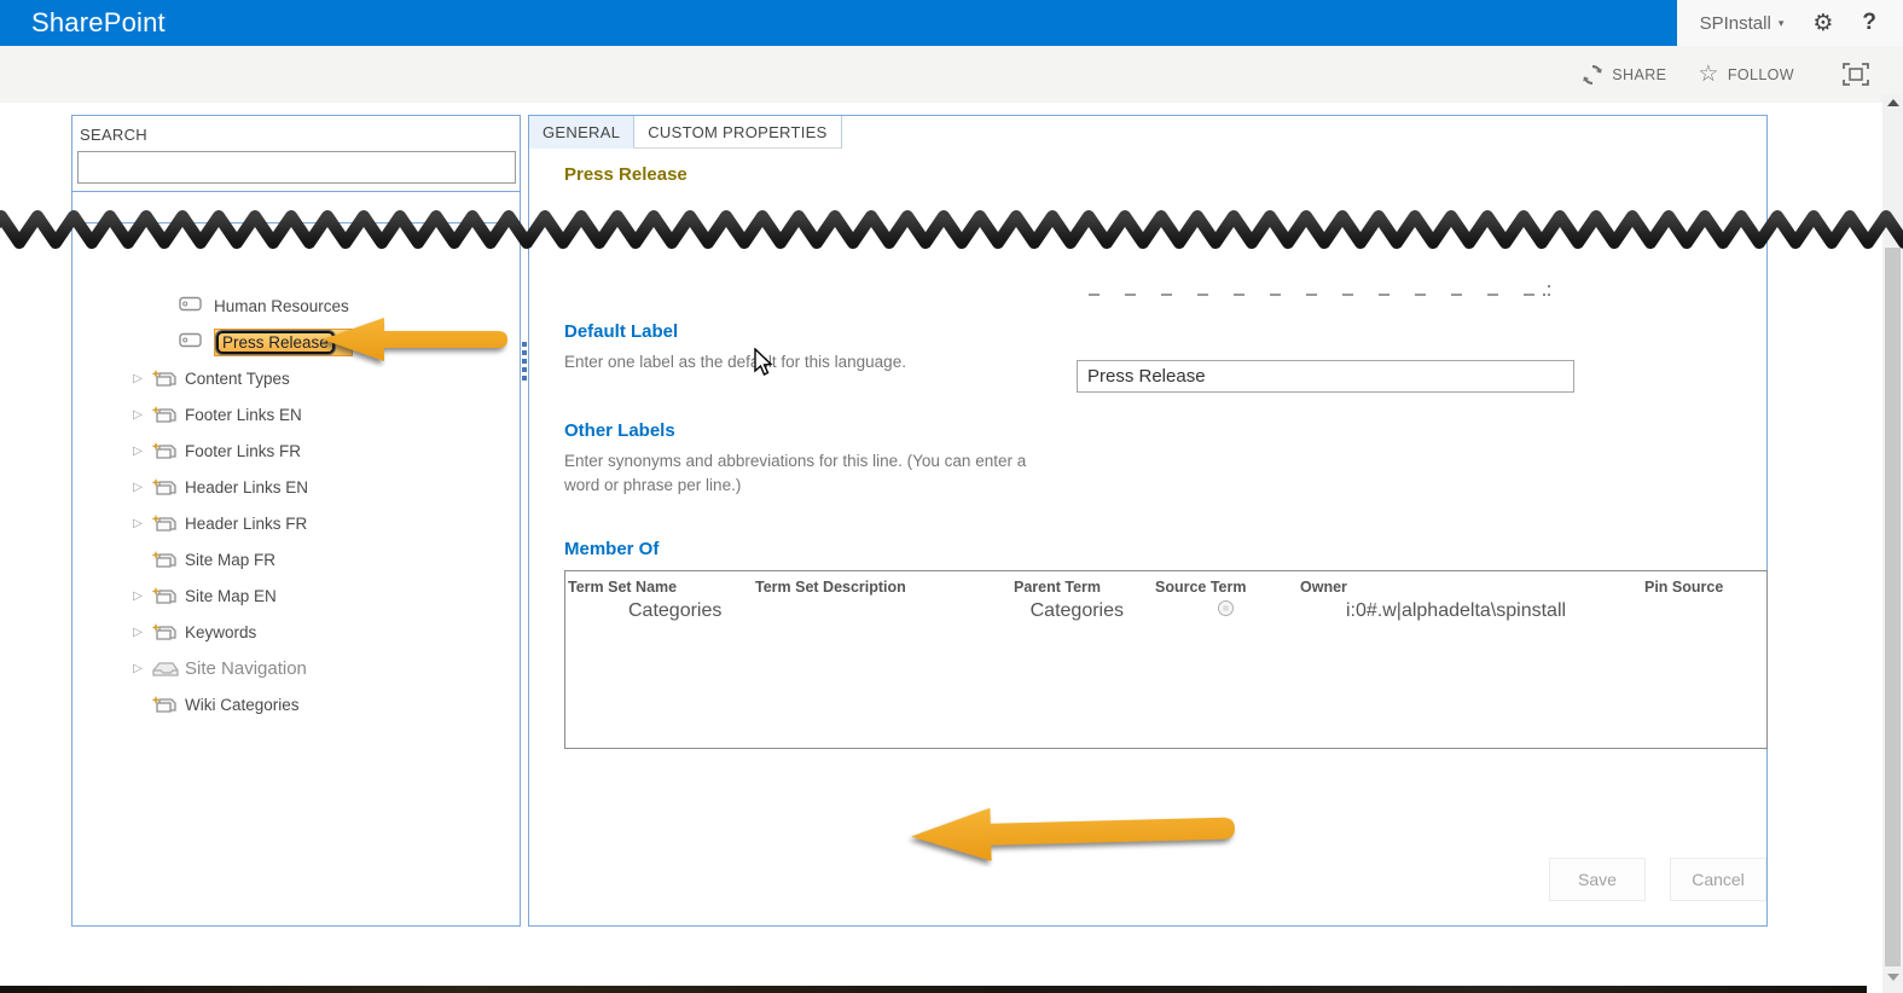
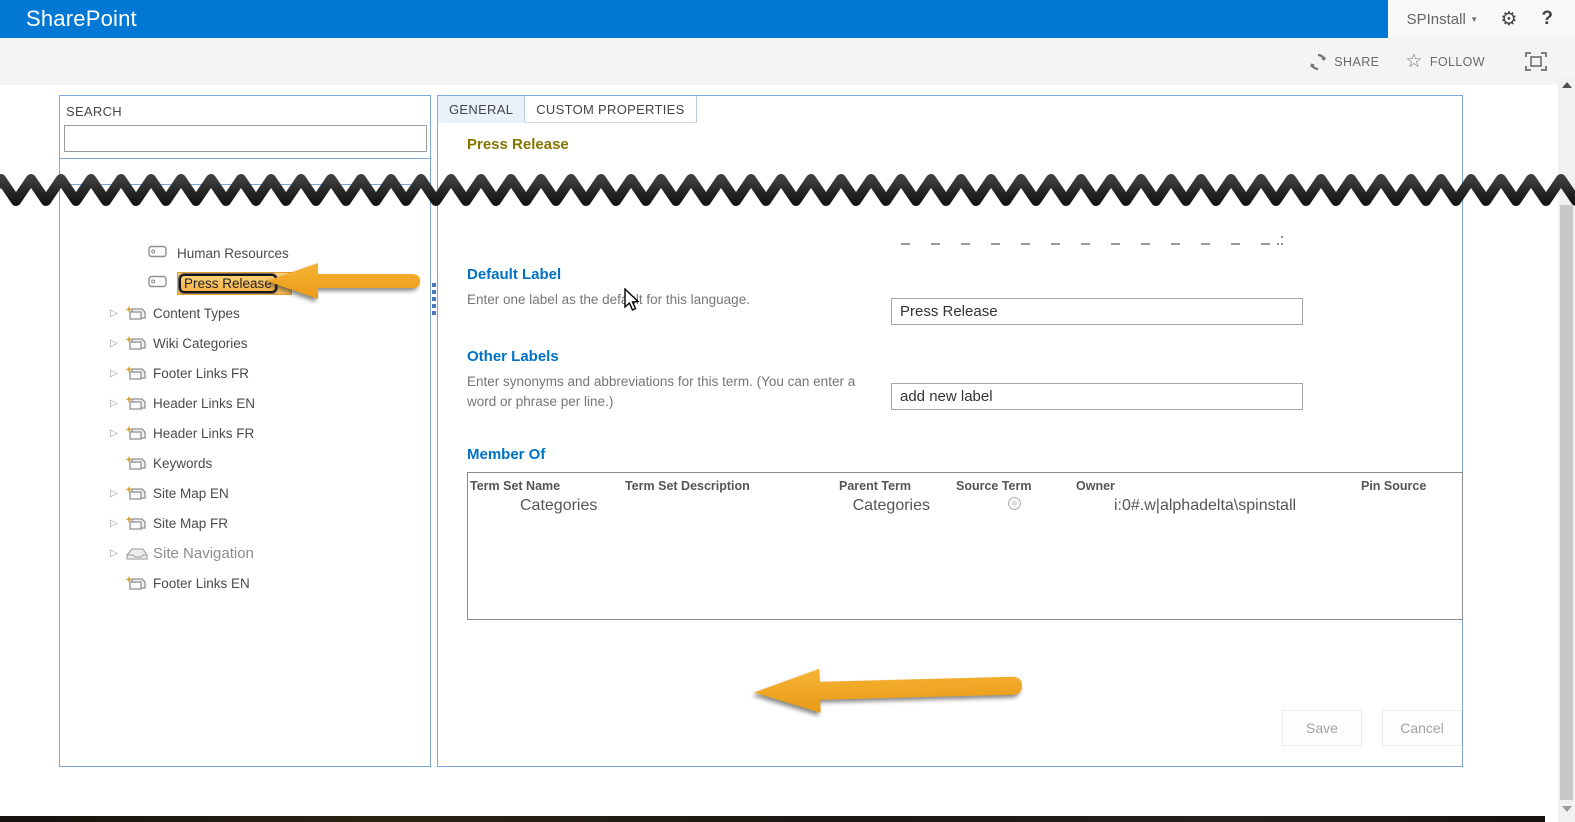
  SharePoint
  SPInstall
  ▾
  ⚙
  ?
  SHARE
  ☆
  FOLLOW
  SEARCH
  Human Resources
  Press Release
  ▷
  Content Types
  ▷
- Footer Links EN
+ Wiki Categories
  ▷
  Footer Links FR
  ▷
  Header Links EN
  ▷
  Header Links FR
- Site Map FR
+ Keywords
  ▷
  Site Map EN
  ▷
- Keywords
+ Site Map FR
  ▷
  Site Navigation
- Wiki Categories
+ Footer Links EN
  GENERAL
  CUSTOM PROPERTIES
  Press Release
  Default Label
  Enter one label as the deflt for this language.
  Press Release
  Other Labels
- Enter synonyms and abbreviations for this line. (You can enter a word or phrase per line.)
+ Enter synonyms and abbreviations for this term. (You can enter a word or phrase per line.)
+ add new label
  Member Of
  Term Set Name	Term Set Description	Parent Term	Source Term	Owner	Pin Source
  Categories		Categories		i:0#.w|alphadelta\spinstall
  Save
  Cancel
